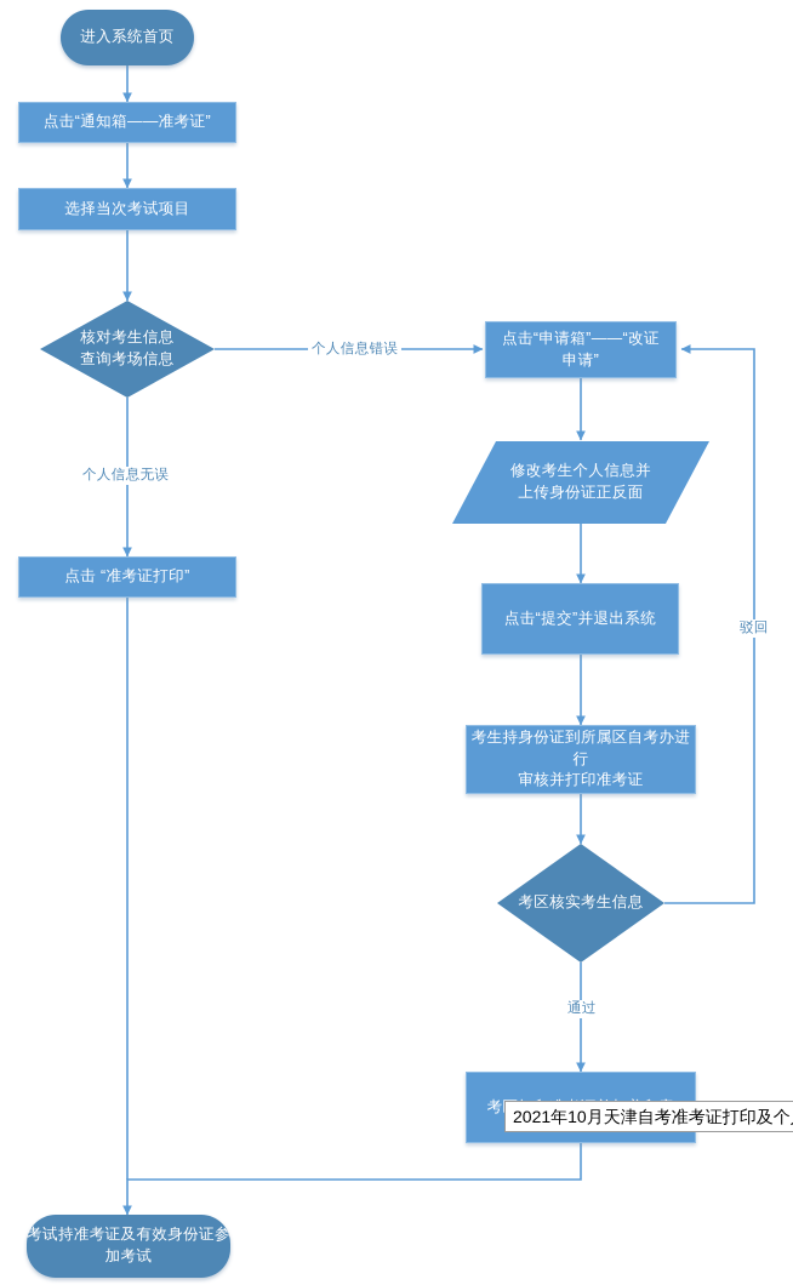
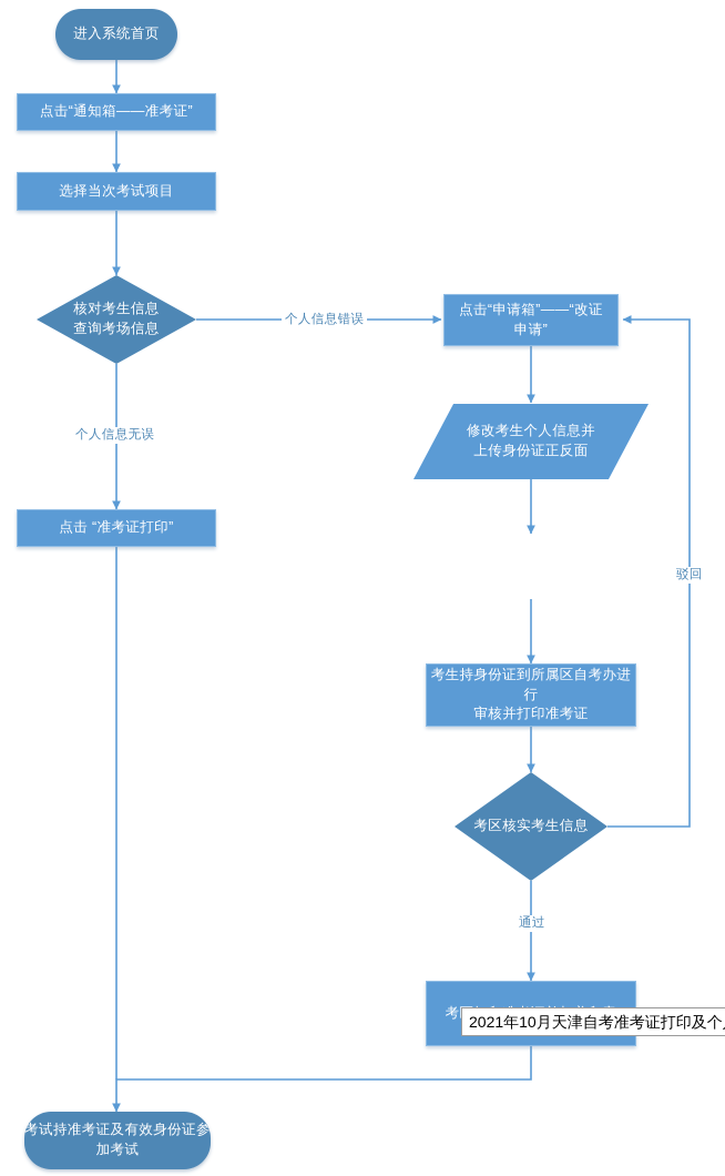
  进入系统首页
  点击“通知箱——准考证”
  选择当次考试项目
  核对考生信息
  查询考场信息
  点击 “准考证打印”
  点击“申请箱”——“改证
  申请”
  修改考生个人信息并
  上传身份证正反面
- 点击“提交”并退出系统
  考生持身份证到所属区自考办进行
  审核并打印准考证
  考区核实考生信息
  考试持准考证及有效身份证参
  加考试
  个人信息错误
  个人信息无误
  驳回
  通过
  2021年10月天津自考准考证打印及个
